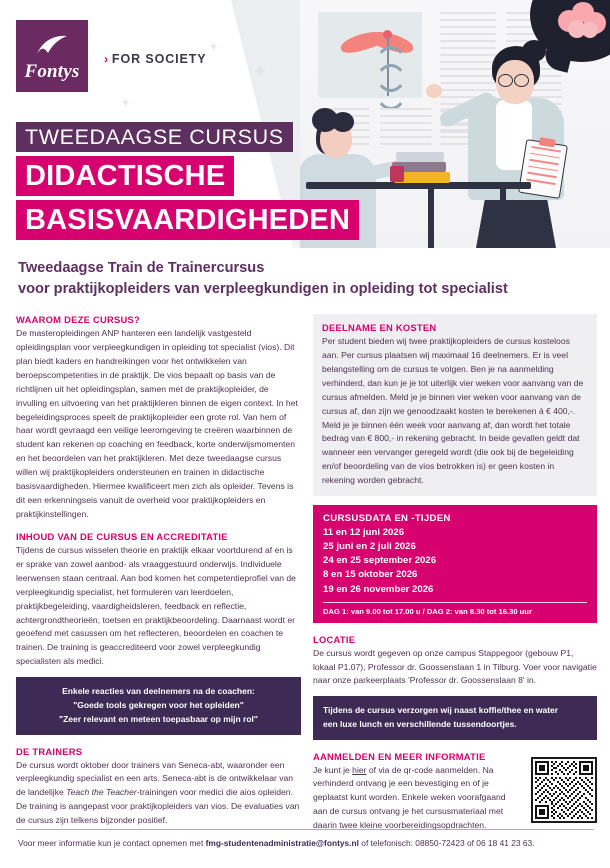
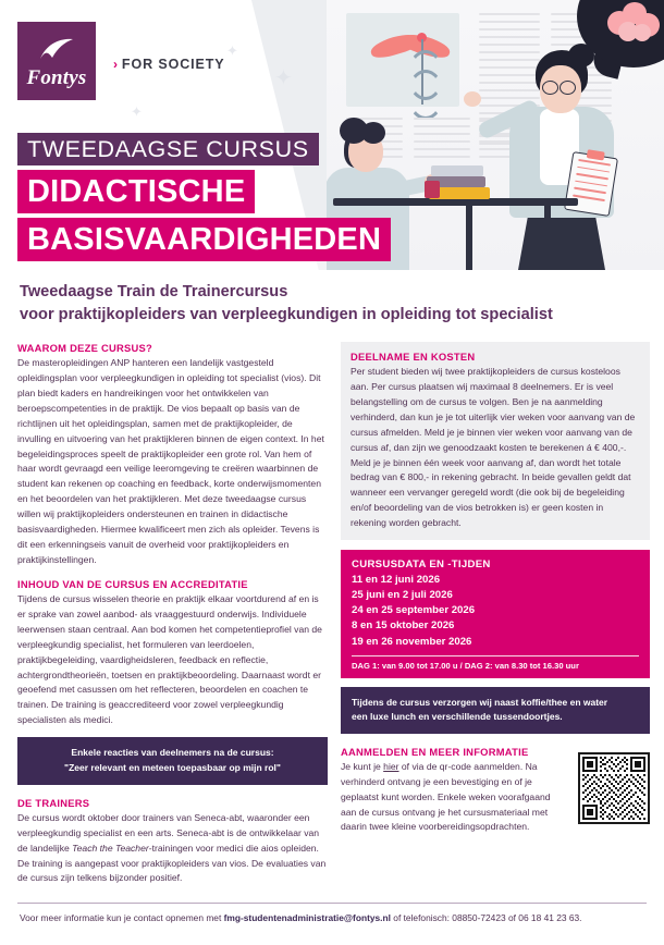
  ✦
  ✦
  Fontys
  › FOR SOCIETY
  TWEEDAAGSE CURSUS
  DIDACTISCHE
  BASISVAARDIGHEDEN
  Tweedaagse Train de Trainercursus
  voor praktijkopleiders van verpleegkundigen in opleiding tot specialist
  WAAROM DEZE CURSUS?
  De masteropleidingen ANP hanteren een landelijk vastgesteld opleidingsplan voor verpleegkundigen in opleiding tot specialist (vios). Dit plan biedt kaders en handreikingen voor het ontwikkelen van beroepscompetenties in de praktijk. De vios bepaalt op basis van de richtlijnen uit het opleidingsplan, samen met de praktijkopleider, de invulling en uitvoering van het praktijkleren binnen de eigen context. In het begeleidingsproces speelt de praktijkopleider een grote rol. Van hem of haar wordt gevraagd een veilige leeromgeving te creëren waarbinnen de student kan rekenen op coaching en feedback, korte onderwijsmomenten en het beoordelen van het praktijkleren. Met deze tweedaagse cursus willen wij praktijkopleiders ondersteunen en trainen in didactische basisvaardigheden. Hiermee kwalificeert men zich als opleider. Tevens is dit een erkenningseis vanuit de overheid voor praktijkopleiders en praktijkinstellingen.
  INHOUD VAN DE CURSUS EN ACCREDITATIE
  Tijdens de cursus wisselen theorie en praktijk elkaar voortdurend af en is er sprake van zowel aanbod- als vraaggestuurd onderwijs. Individuele leerwensen staan centraal. Aan bod komen het competentieprofiel van de verpleegkundig specialist, het formuleren van leerdoelen, praktijkbegeleiding, vaardigheidsleren, feedback en reflectie, achtergrondtheorieën, toetsen en praktijkbeoordeling. Daarnaast wordt er geoefend met casussen om het reflecteren, beoordelen en coachen te trainen. De training is geaccrediteerd voor zowel verpleegkundig specialisten als medici.
- Enkele reacties van deelnemers na de coachen:
+ Enkele reacties van deelnemers na de cursus:
- "Goede tools gekregen voor het opleiden"
  "Zeer relevant en meteen toepasbaar op mijn rol"
  DE TRAINERS
  De cursus wordt oktober door trainers van Seneca-abt, waaronder een verpleegkundig specialist en een arts. Seneca-abt is de ontwikkelaar van de landelijke Teach the Teacher-trainingen voor medici die aios opleiden. De training is aangepast voor praktijkopleiders van vios. De evaluaties van de cursus zijn telkens bijzonder positief.
  DEELNAME EN KOSTEN
- Per student bieden wij twee praktijkopleiders de cursus kosteloos aan. Per cursus plaatsen wij maximaal 16 deelnemers. Er is veel belangstelling om de cursus te volgen. Ben je na aanmelding verhinderd, dan kun je je tot uiterlijk vier weken voor aanvang van de cursus afmelden. Meld je je binnen vier weken voor aanvang van de cursus af, dan zijn we genoodzaakt kosten te berekenen á € 400,-. Meld je je binnen één week voor aanvang af, dan wordt het totale bedrag van € 800,- in rekening gebracht. In beide gevallen geldt dat wanneer een vervanger geregeld wordt (die ook bij de begeleiding en/of beoordeling van de vios betrokken is) er geen kosten in rekening worden gebracht.
+ Per student bieden wij twee praktijkopleiders de cursus kosteloos aan. Per cursus plaatsen wij maximaal 8 deelnemers. Er is veel belangstelling om de cursus te volgen. Ben je na aanmelding verhinderd, dan kun je je tot uiterlijk vier weken voor aanvang van de cursus afmelden. Meld je je binnen vier weken voor aanvang van de cursus af, dan zijn we genoodzaakt kosten te berekenen á € 400,-. Meld je je binnen één week voor aanvang af, dan wordt het totale bedrag van € 800,- in rekening gebracht. In beide gevallen geldt dat wanneer een vervanger geregeld wordt (die ook bij de begeleiding en/of beoordeling van de vios betrokken is) er geen kosten in rekening worden gebracht.
  CURSUSDATA EN -TIJDEN
  11 en 12 juni 2026
  25 juni en 2 juli 2026
  24 en 25 september 2026
  8 en 15 oktober 2026
  19 en 26 november 2026
  DAG 1: van 9.00 tot 17.00 u / DAG 2: van 8.30 tot 16.30 uur
- LOCATIE
- De cursus wordt gegeven op onze campus Stappegoor (gebouw P1, lokaal P1.07), Professor dr. Goossenslaan 1 in Tilburg. Voer voor navigatie naar onze parkeerplaats 'Professor dr. Goossenslaan 8' in.
  Tijdens de cursus verzorgen wij naast koffie/thee en water
  een luxe lunch en verschillende tussendoortjes.
  AANMELDEN EN MEER INFORMATIE
  Je kunt je hier of via de qr-code aanmelden. Na verhinderd ontvang je een bevestiging en of je geplaatst kunt worden. Enkele weken voorafgaand aan de cursus ontvang je het cursusmateriaal met daarin twee kleine voorbereidingsopdrachten.
  Voor meer informatie kun je contact opnemen met fmg-studentenadministratie@fontys.nl of telefonisch: 08850-72423 of 06 18 41 23 63.
